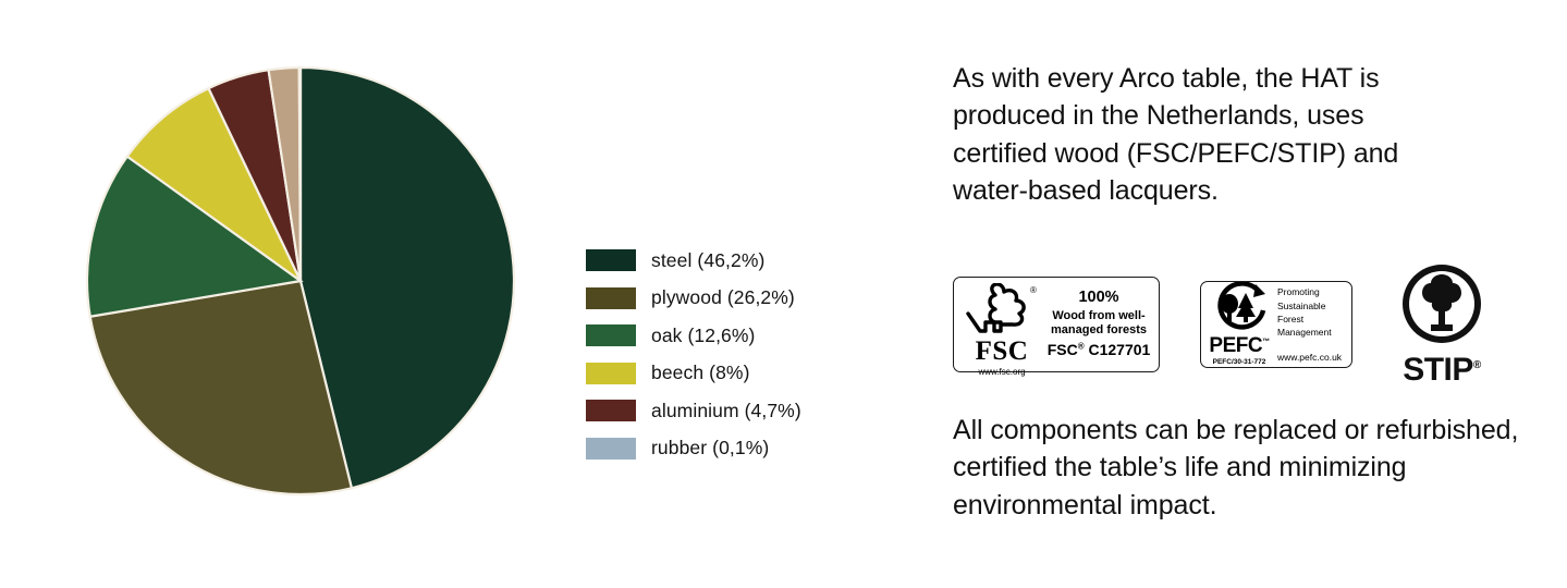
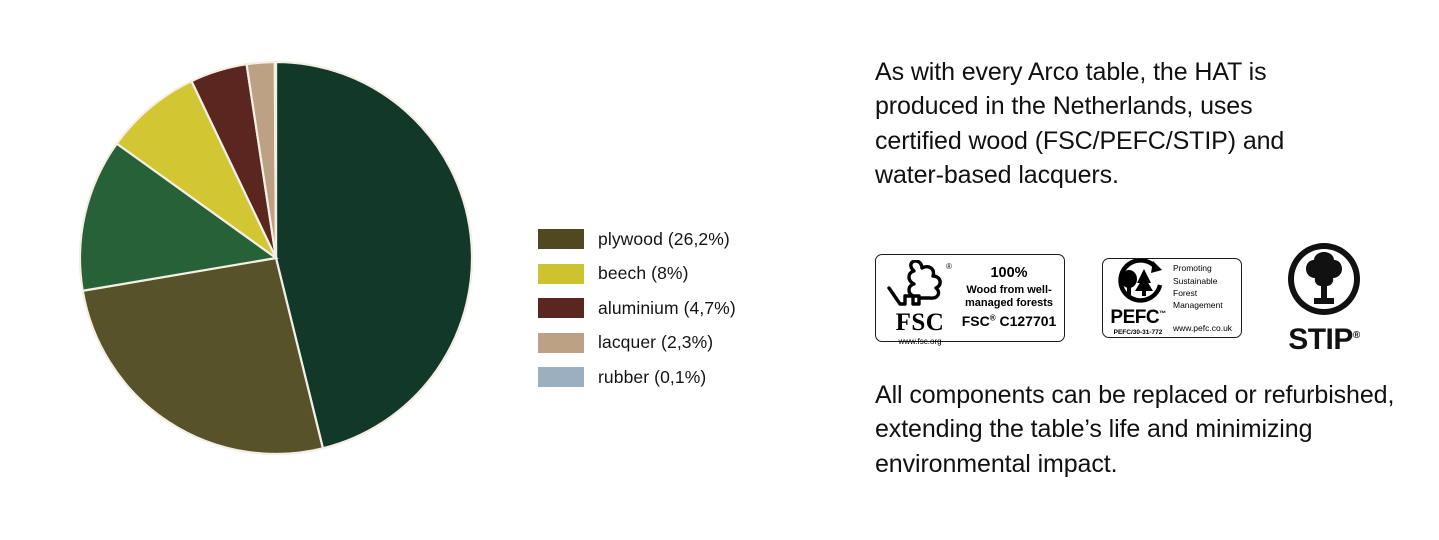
- steel (46,2%)
  plywood (26,2%)
- oak (12,6%)
  beech (8%)
  aluminium (4,7%)
+ lacquer (2,3%)
  rubber (0,1%)
  As with every Arco table, the HAT is produced in the Netherlands, uses certified wood (FSC/PEFC/STIP) and water-based lacquers.
  ®
  FSC
  www.fsc.org
  100%
  Wood from well-
  managed forests
  FSC® C127701
  PEFC
  Promoting
  Sustainable Forest
  Management
  www.pefc.co.uk
  STIP®
- All components can be replaced or refurbished, certified the table’s life and minimizing environmental impact.
+ All components can be replaced or refurbished, extending the table’s life and minimizing environmental impact.
